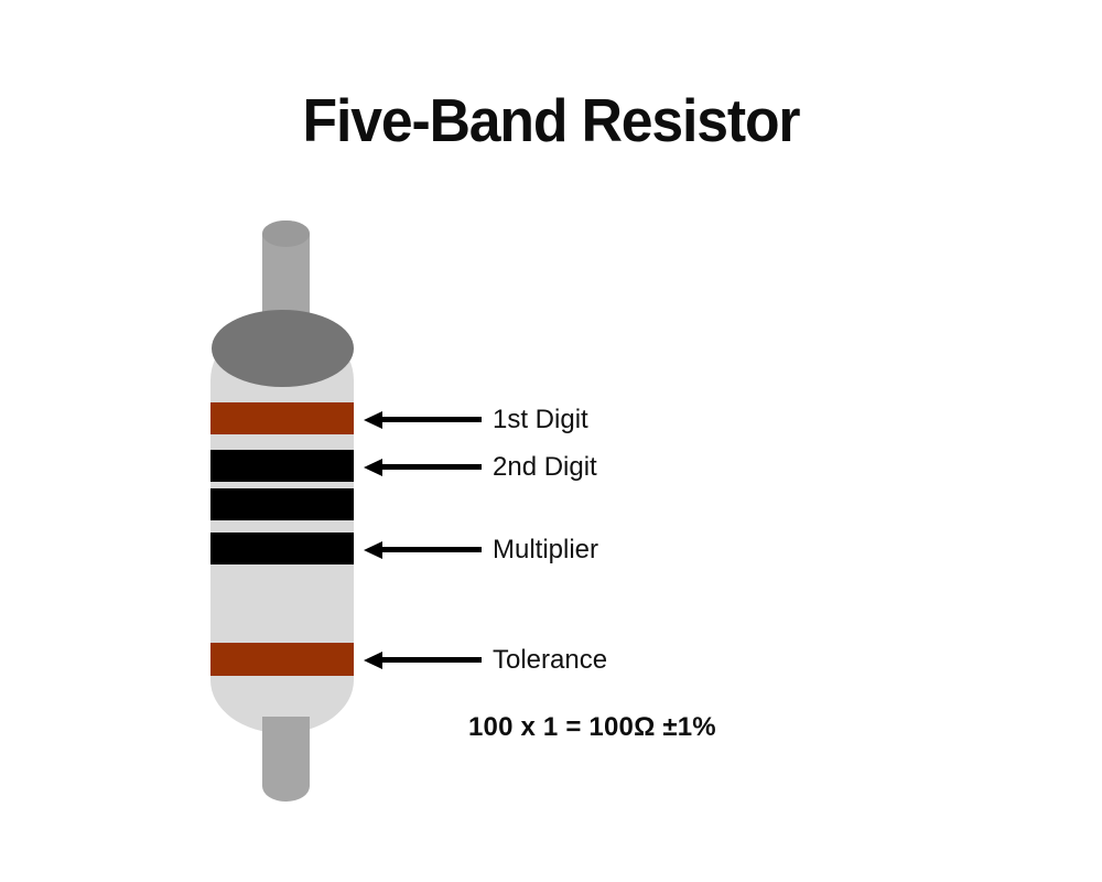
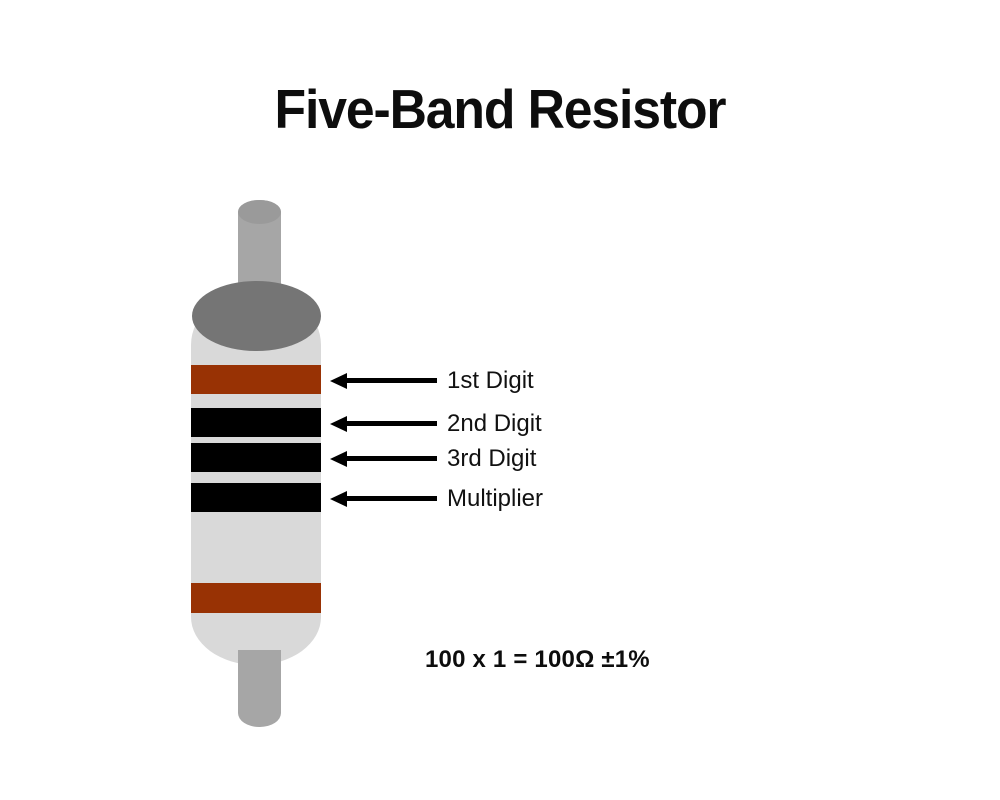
  Five-Band Resistor
  1st Digit
  2nd Digit
+ 3rd Digit
  Multiplier
- Tolerance
  100 x 1 = 100Ω ±1%
